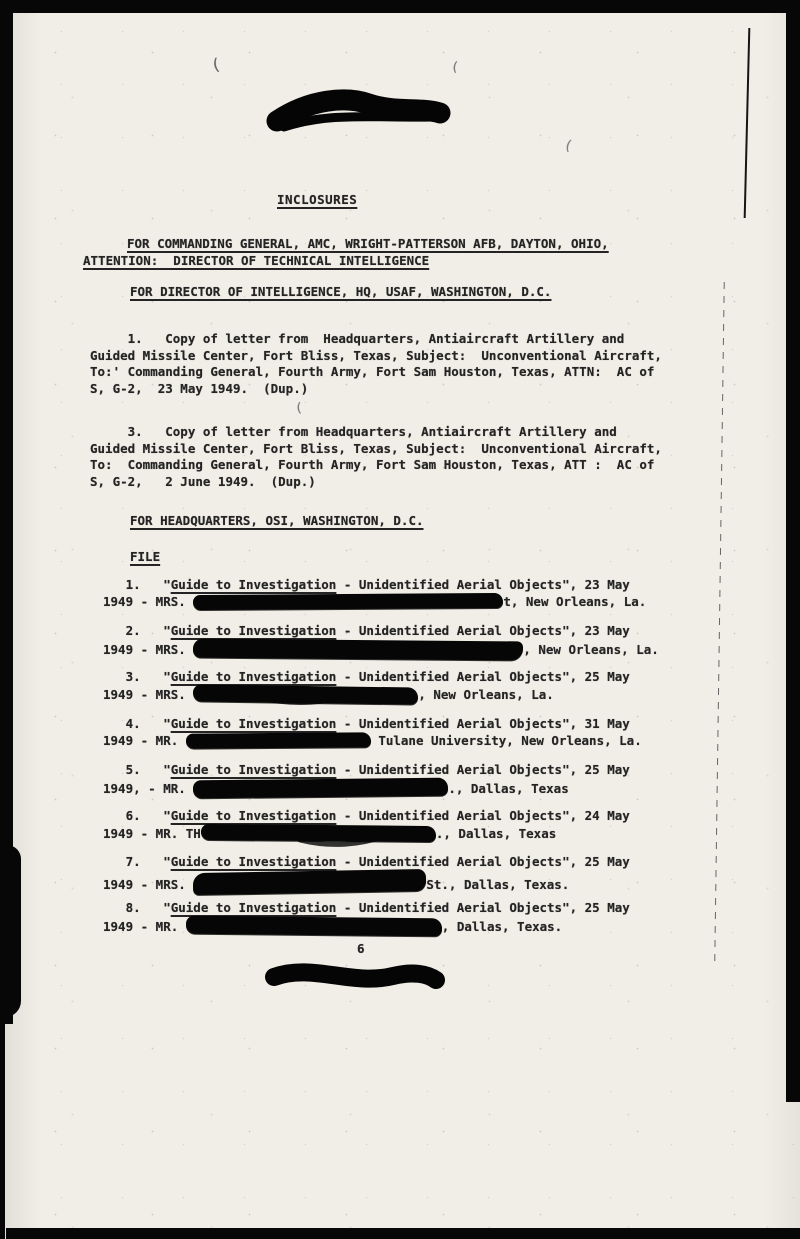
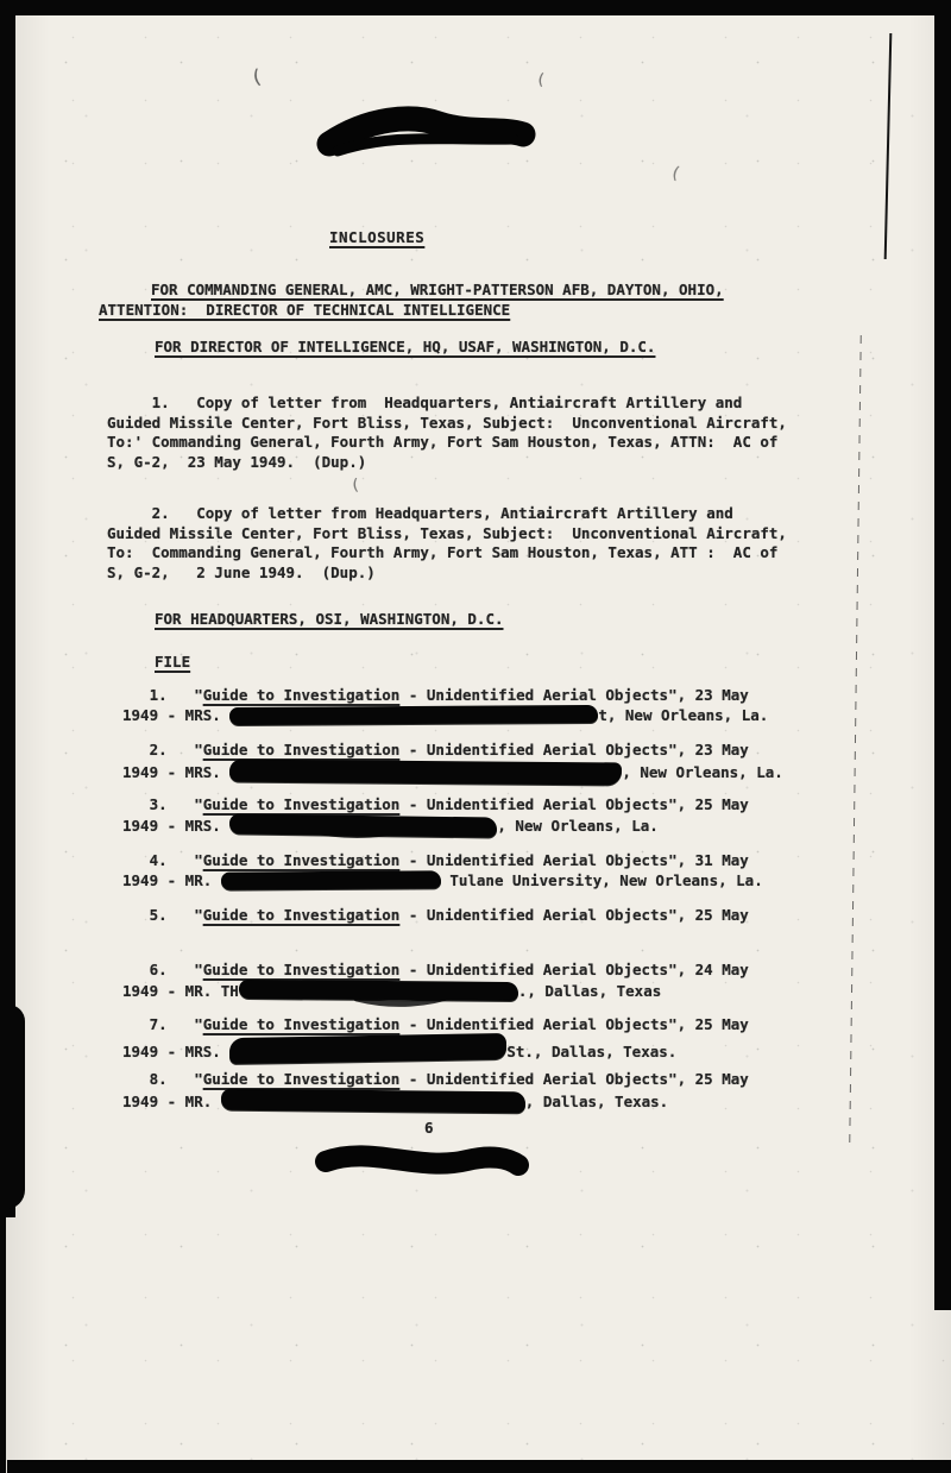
  INCLOSURES
  FOR COMMANDING GENERAL, AMC, WRIGHT-PATTERSON AFB, DAYTON, OHIO,
  ATTENTION: DIRECTOR OF TECHNICAL INTELLIGENCE
  FOR DIRECTOR OF INTELLIGENCE, HQ, USAF, WASHINGTON, D.C.
  1. Copy of letter from Headquarters, Antiaircraft Artillery and
  Guided Missile Center, Fort Bliss, Texas, Subject: Unconventional Aircraft,
  To:' Commanding General, Fourth Army, Fort Sam Houston, Texas, ATTN: AC of
  S, G-2, 23 May 1949. (Dup.)
- 3. Copy of letter from Headquarters, Antiaircraft Artillery and
+ 2. Copy of letter from Headquarters, Antiaircraft Artillery and
  Guided Missile Center, Fort Bliss, Texas, Subject: Unconventional Aircraft,
  To: Commanding General, Fourth Army, Fort Sam Houston, Texas, ATT : AC of
  S, G-2, 2 June 1949. (Dup.)
  FOR HEADQUARTERS, OSI, WASHINGTON, D.C.
  FILE
  1. "Guide to Investigation - Unidentified Aerial Objects", 23 May
  1949 - MRS. t, New Orleans, La.
  2. "Guide to Investigation - Unidentified Aerial Objects", 23 May
  1949 - MRS. , New Orleans, La.
  3. "Guide to Investigation - Unidentified Aerial Objects", 25 May
  1949 - MRS. , New Orleans, La.
  4. "Guide to Investigation - Unidentified Aerial Objects", 31 May
  1949 - MR. Tulane University, New Orleans, La.
  5. "Guide to Investigation - Unidentified Aerial Objects", 25 May
- 1949, - MR. ., Dallas, Texas
  6. "Guide to Investigation - Unidentified Aerial Objects", 24 May
  1949 - MR. TH ., Dallas, Texas
  7. "Guide to Investigation - Unidentified Aerial Objects", 25 May
  1949 - MRS. St., Dallas, Texas.
  8. "Guide to Investigation - Unidentified Aerial Objects", 25 May
  1949 - MR. , Dallas, Texas.
  6
